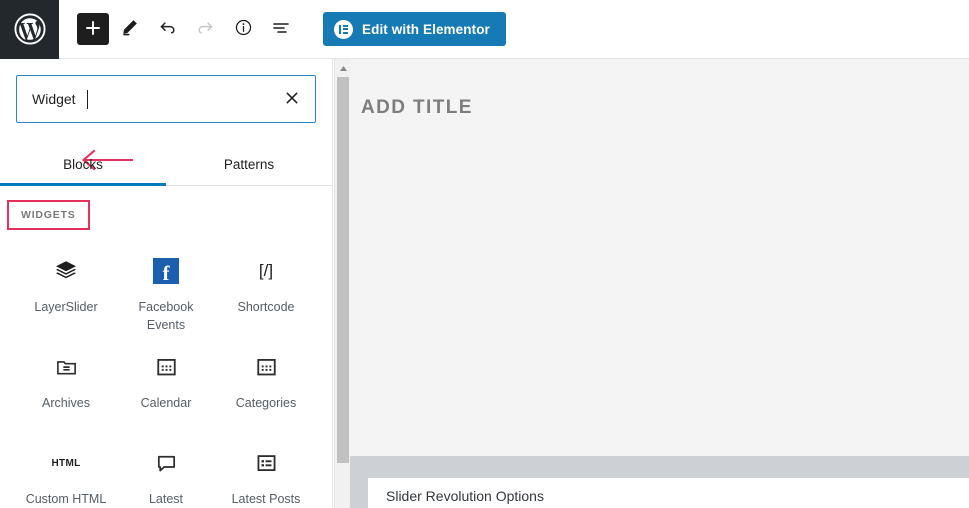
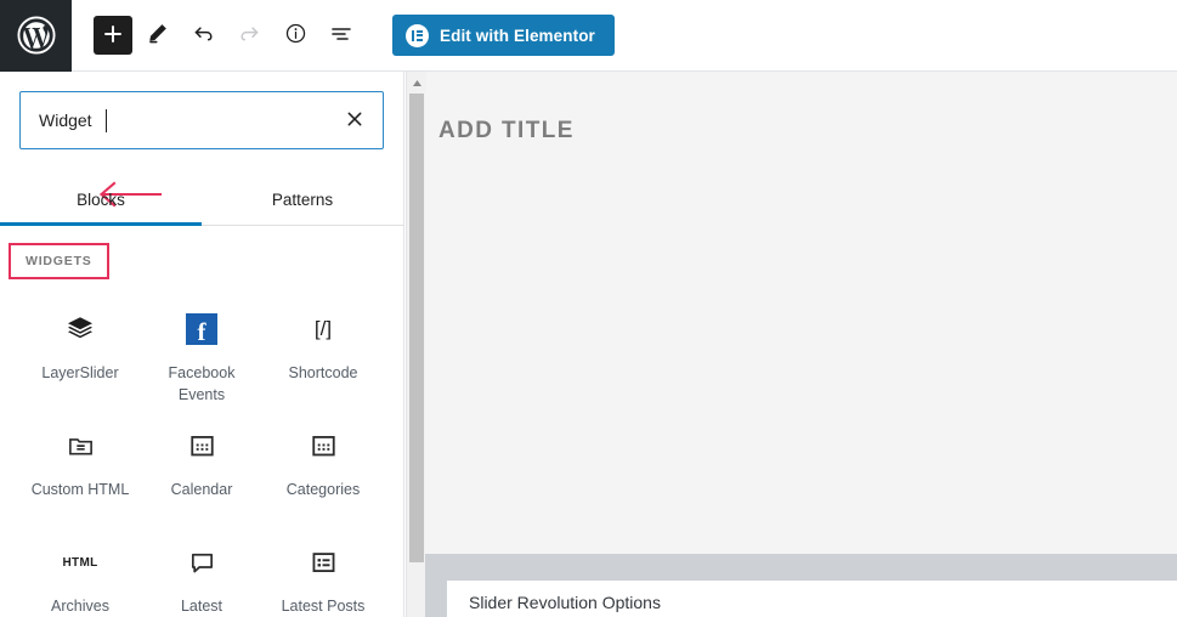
  Edit with Elementor
  Widget
  Blocks
  Patterns
  WIDGETS
  LayerSlider
  f
  Facebook Events
  [/]
  Shortcode
- Archives
+ Custom HTML
  Calendar
  Categories
  HTML
- Custom HTML
+ Archives
  Latest Posts
  ADD TITLE
  Slider Revolution Options
